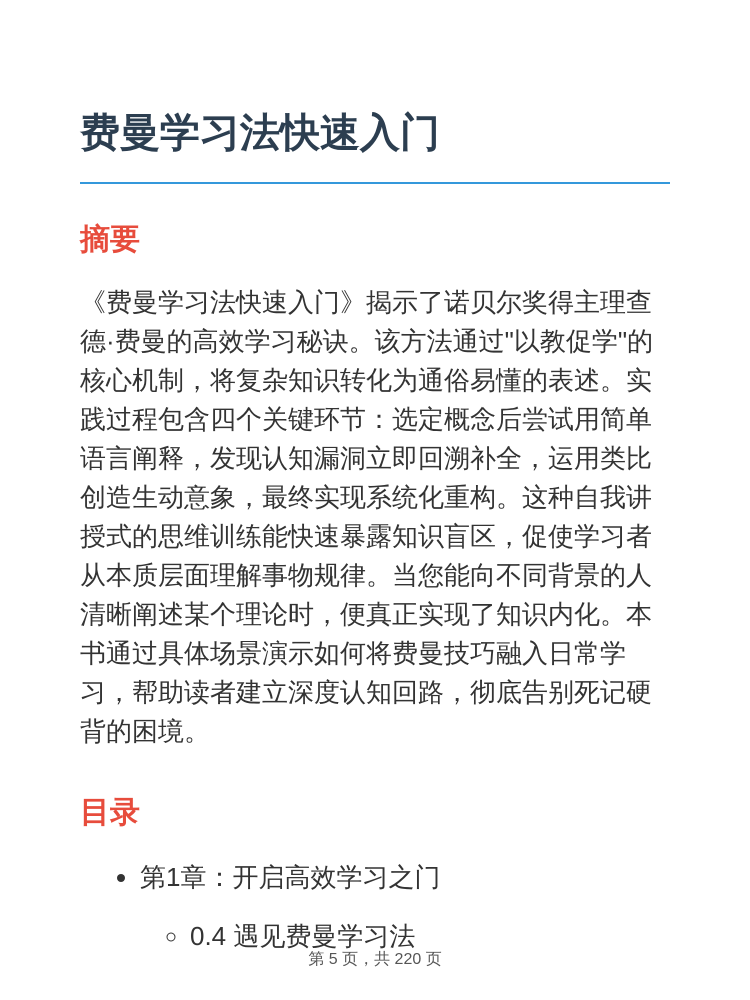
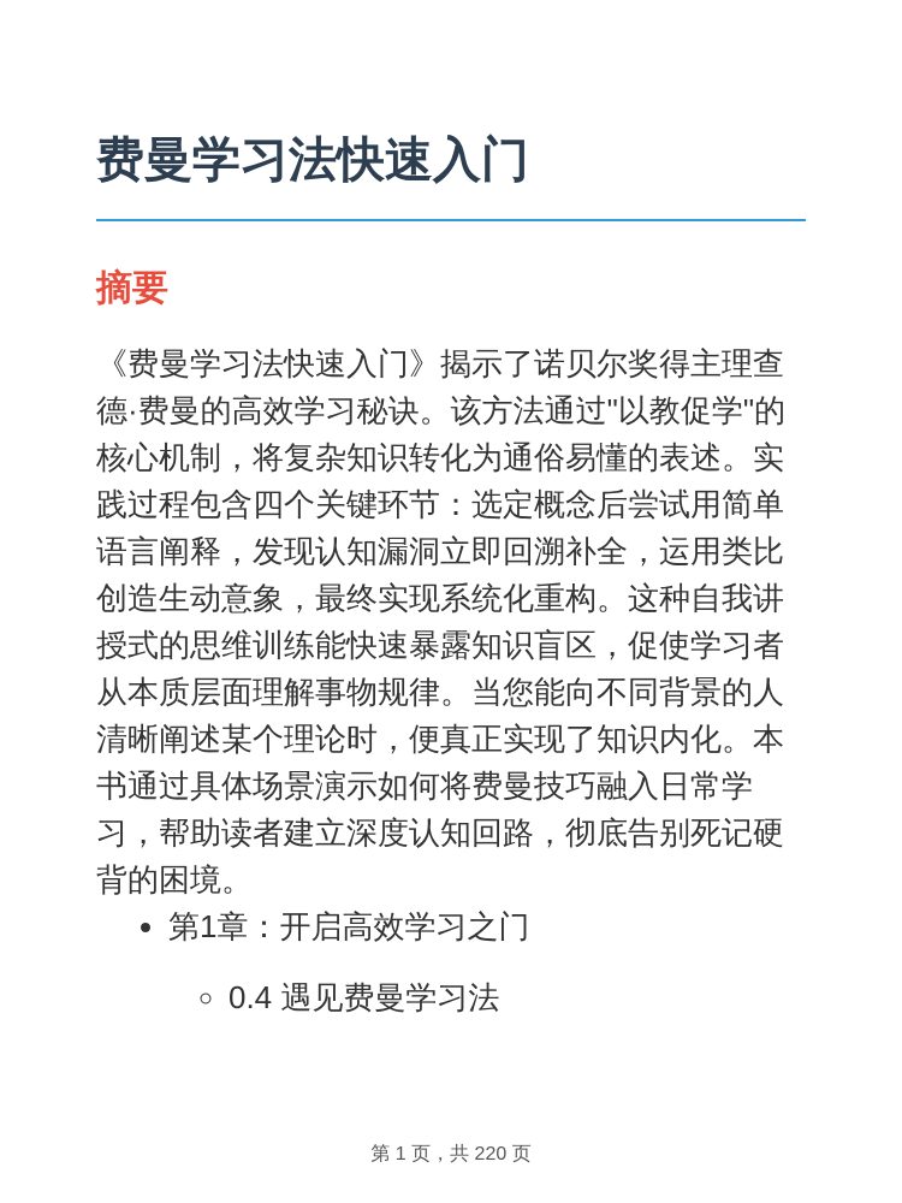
  费曼学习法快速入门
  摘要
  《费曼学习法快速入门》揭示了诺贝尔奖得主理查德·费曼的高效学习秘诀。该方法通过"以教促学"的核心机制，将复杂知识转化为通俗易懂的表述。实践过程包含四个关键环节：选定概念后尝试用简单语言阐释，发现认知漏洞立即回溯补全，运用类比创造生动意象，最终实现系统化重构。这种自我讲授式的思维训练能快速暴露知识盲区，促使学习者从本质层面理解事物规律。当您能向不同背景的人清晰阐述某个理论时，便真正实现了知识内化。本书通过具体场景演示如何将费曼技巧融入日常学习，帮助读者建立深度认知回路，彻底告别死记硬背的困境。
- 目录
  第1章：开启高效学习之门
  0.4 遇见费曼学习法
- 第 5 页，共 220 页
+ 第 1 页，共 220 页
